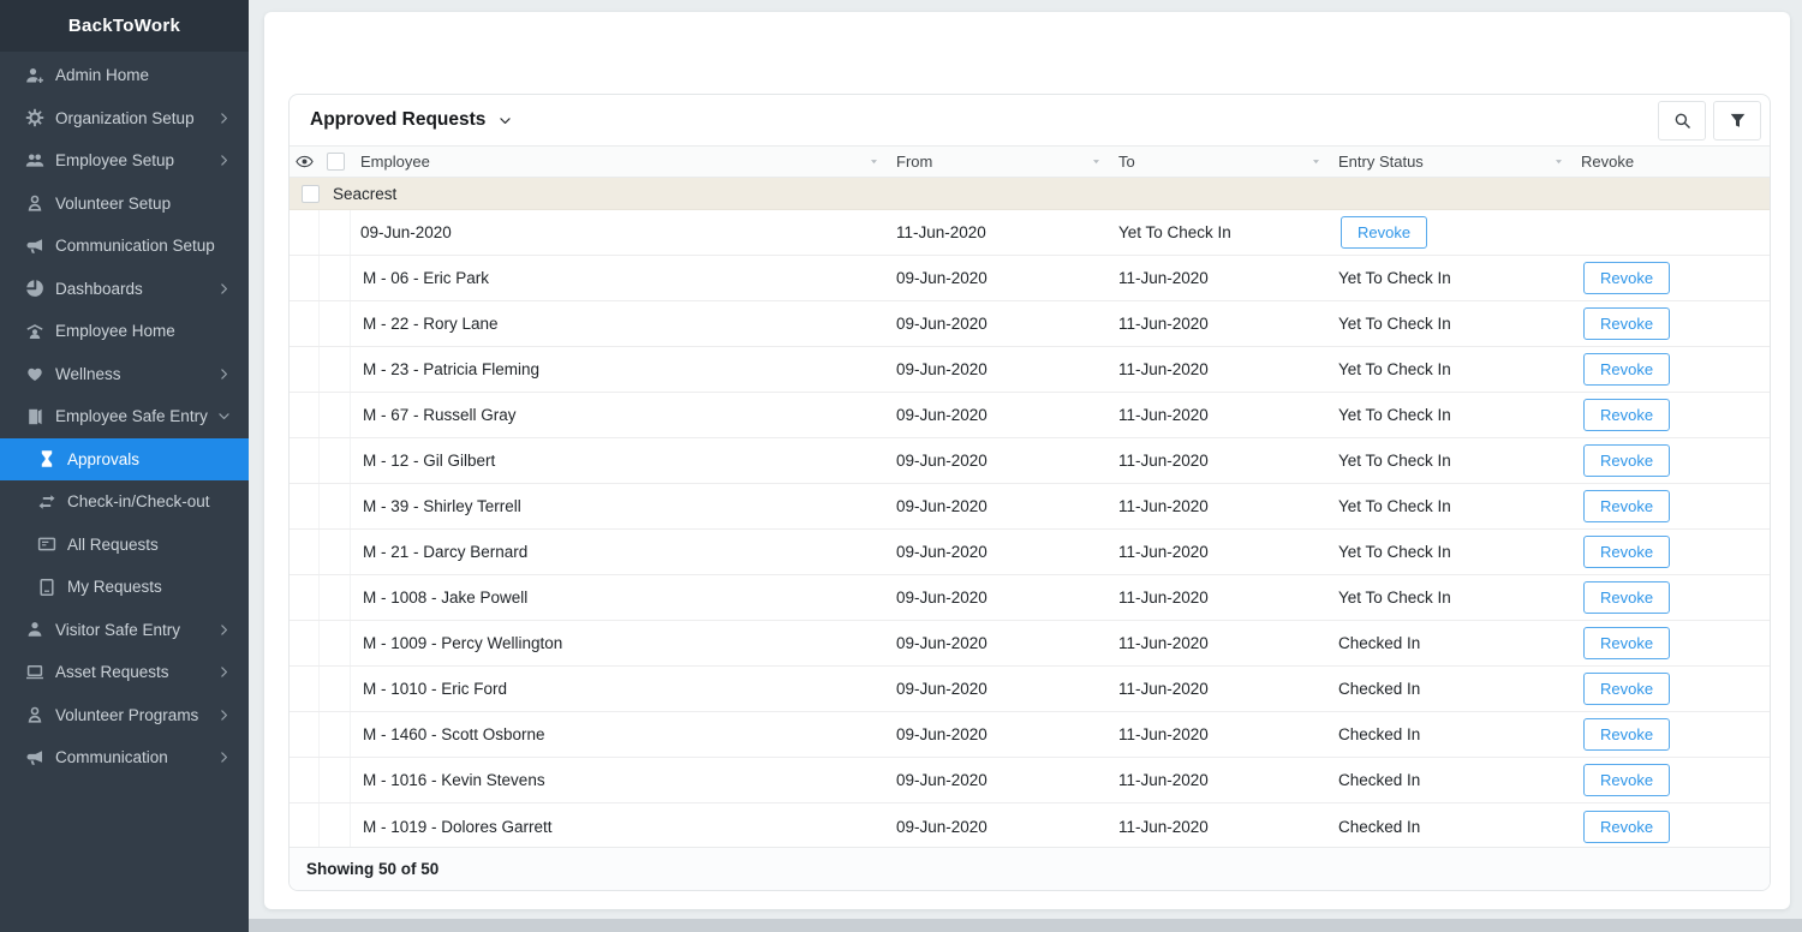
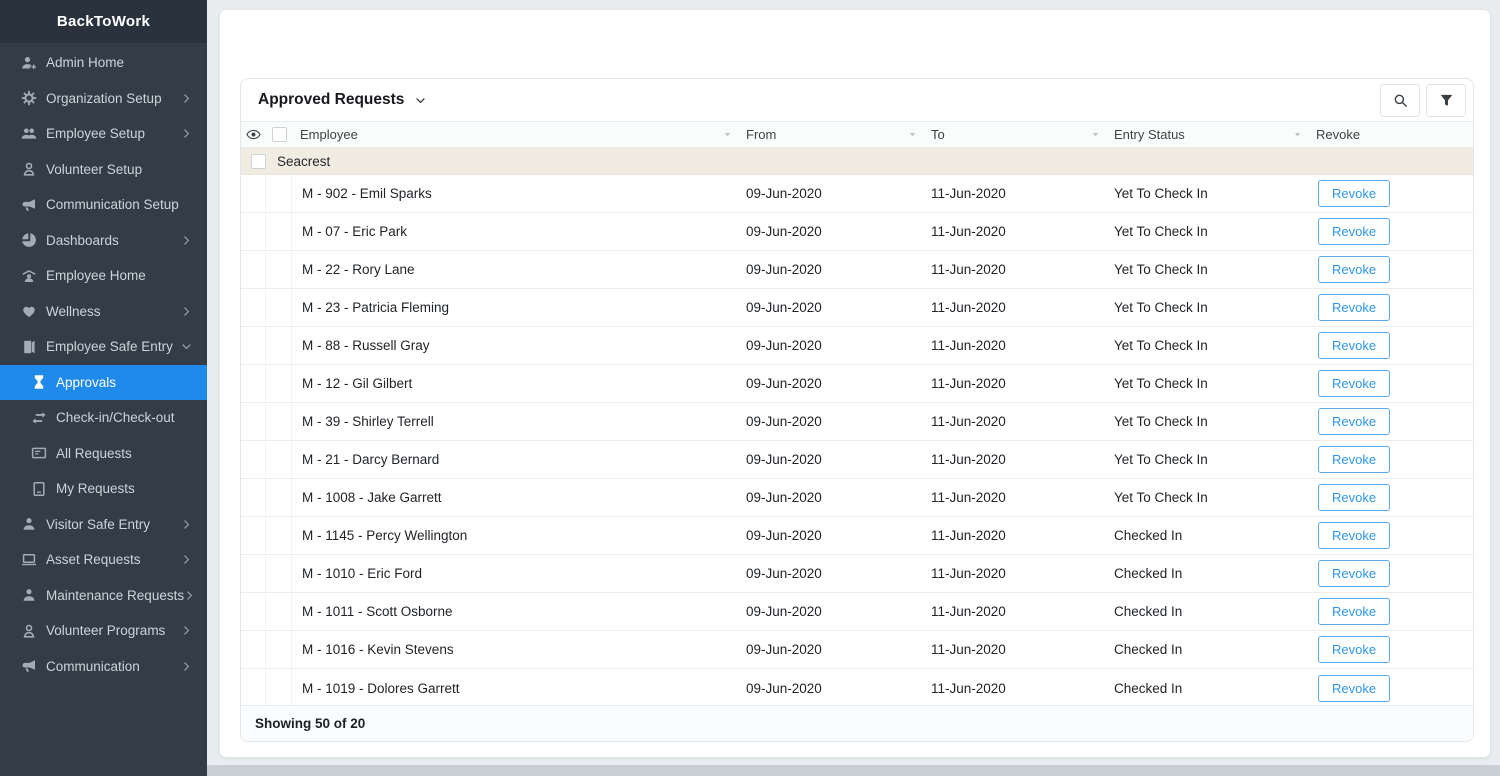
  BackToWork
  Admin Home
  Organization Setup
  Employee Setup
  Volunteer Setup
  Communication Setup
  Dashboards
  Employee Home
  Wellness
  Employee Safe Entry
  Approvals
  Check-in/Check-out
  All Requests
  My Requests
  Visitor Safe Entry
  Asset Requests
+ Maintenance Requests
  Volunteer Programs
  Communication
  Approved Requests
  Employee
  From
  To
  Entry Status
  Revoke
  Seacrest
+ M - 902 - Emil Sparks
  09-Jun-2020
  11-Jun-2020
  Yet To Check In
  Revoke
- M - 06 - Eric Park
+ M - 07 - Eric Park
  09-Jun-2020
  11-Jun-2020
  Yet To Check In
  Revoke
  M - 22 - Rory Lane
  09-Jun-2020
  11-Jun-2020
  Yet To Check In
  Revoke
  M - 23 - Patricia Fleming
  09-Jun-2020
  11-Jun-2020
  Yet To Check In
  Revoke
- M - 67 - Russell Gray
+ M - 88 - Russell Gray
  09-Jun-2020
  11-Jun-2020
  Yet To Check In
  Revoke
  M - 12 - Gil Gilbert
  09-Jun-2020
  11-Jun-2020
  Yet To Check In
  Revoke
  M - 39 - Shirley Terrell
  09-Jun-2020
  11-Jun-2020
  Yet To Check In
  Revoke
  M - 21 - Darcy Bernard
  09-Jun-2020
  11-Jun-2020
  Yet To Check In
  Revoke
- M - 1008 - Jake Powell
+ M - 1008 - Jake Garrett
  09-Jun-2020
  11-Jun-2020
  Yet To Check In
  Revoke
- M - 1009 - Percy Wellington
+ M - 1145 - Percy Wellington
  09-Jun-2020
  11-Jun-2020
  Checked In
  Revoke
  M - 1010 - Eric Ford
  09-Jun-2020
  11-Jun-2020
  Checked In
  Revoke
- M - 1460 - Scott Osborne
+ M - 1011 - Scott Osborne
  09-Jun-2020
  11-Jun-2020
  Checked In
  Revoke
  M - 1016 - Kevin Stevens
  09-Jun-2020
  11-Jun-2020
  Checked In
  Revoke
  M - 1019 - Dolores Garrett
  09-Jun-2020
  11-Jun-2020
  Checked In
  Revoke
- Showing 50 of 50
+ Showing 50 of 20
